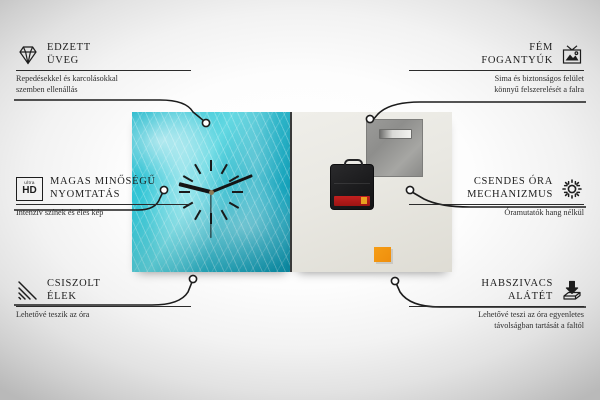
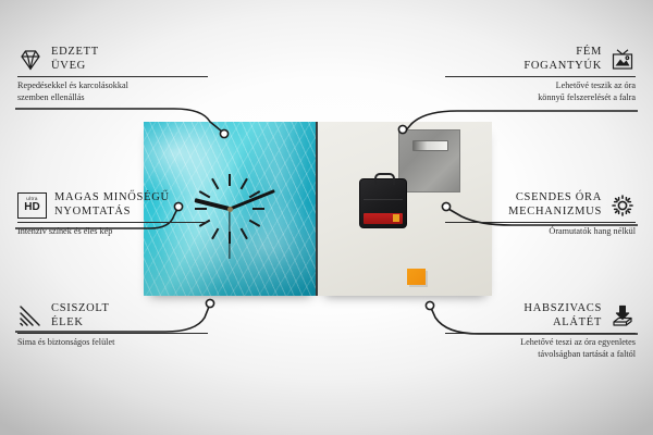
  EDZETT
  ÜVEG
  Repedésekkel és karcolásokkal
  szemben ellenállás
  HD
  MAGAS MINŐSÉGŰ
  NYOMTATÁS
  Intenzív színek és éles kép
  CSISZOLT
  ÉLEK
- Lehetővé teszik az óra
+ Sima és biztonságos felület
  FÉM
  FOGANTYÚK
- Sima és biztonságos felület
+ Lehetővé teszik az óra
  könnyű felszerelését a falra
  CSENDES ÓRA
  MECHANIZMUS
  Óramutatók hang nélkül
  HABSZIVACS
  ALÁTÉT
  Lehetővé teszi az óra egyenletes
  távolságban tartását a faltól
